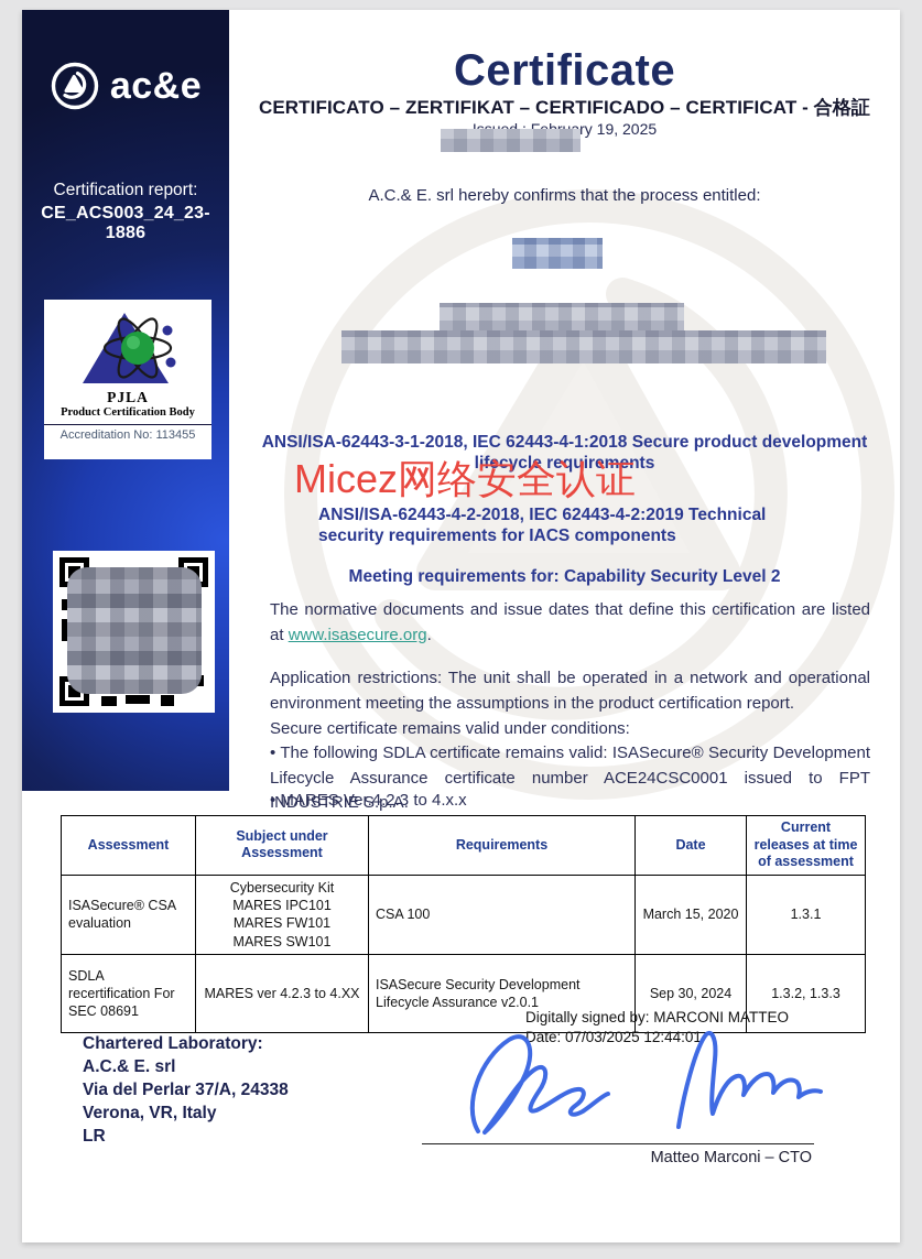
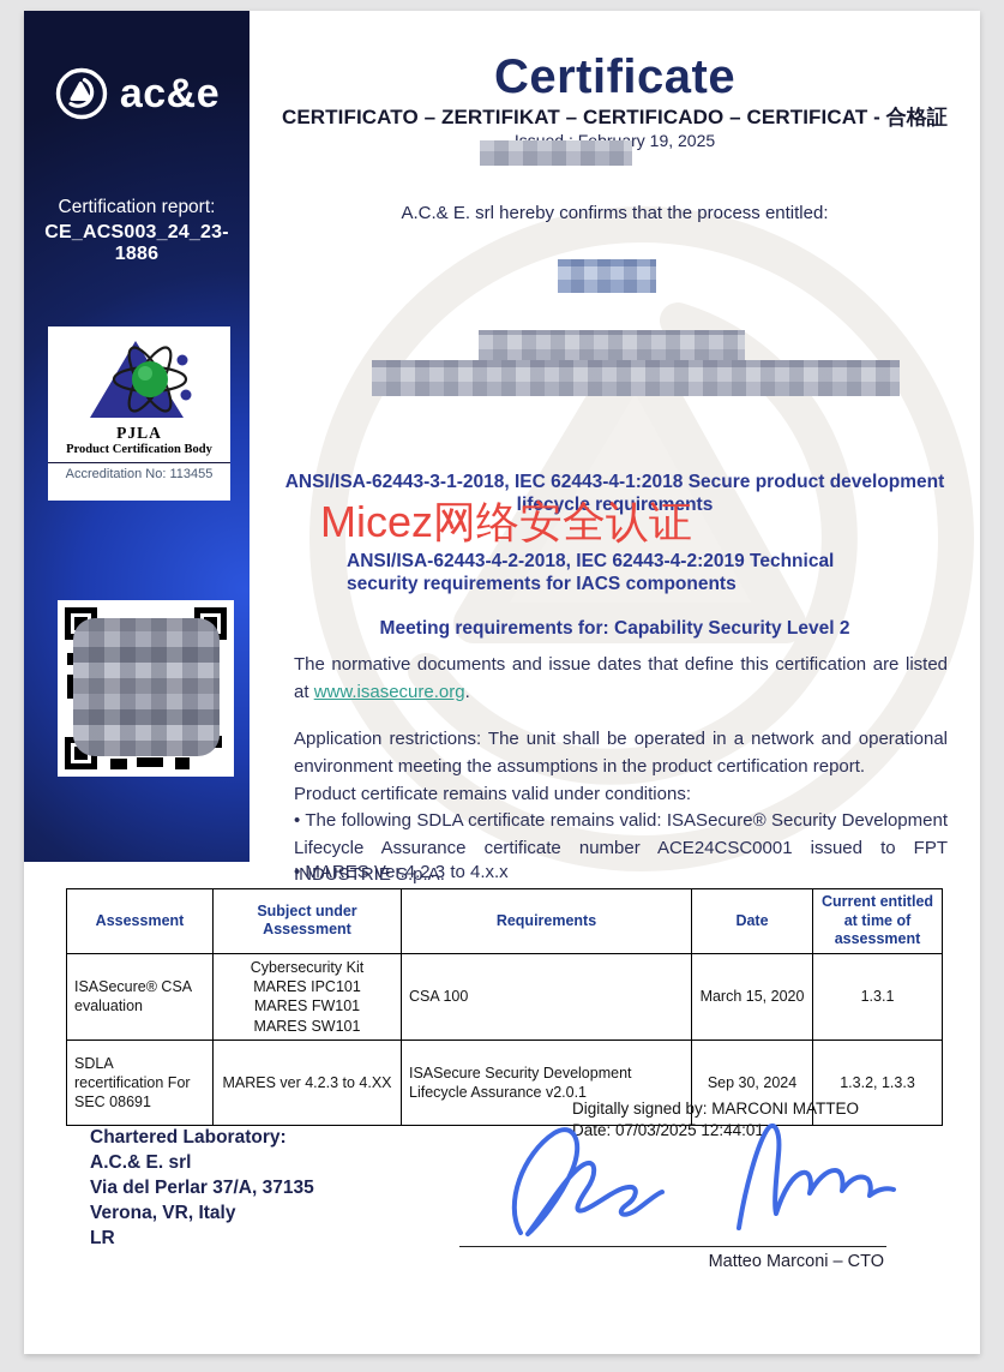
  ac&e
  Certification report:
  CE_ACS003_24_23-1886
  PJLA
  Product Certification Body
  Accreditation No: 113455
  Certificate
  CERTIFICATO – ZERTIFIKAT – CERTIFICADO – CERTIFICAT - 合格証
  A.C.& E. srl hereby confirms that the process entitled:
  ANSI/ISA-62443-3-1-2018, IEC 62443-4-1:2018 Secure product development lifecycle requirements
  ANSI/ISA-62443-4-2-2018, IEC 62443-4-2:2019 Technical security requirements for IACS components
  Meeting requirements for: Capability Security Level 2
  Micez网络安全认证
  The normative documents and issue dates that define this certification are listed at www.isasecure.org.
  Application restrictions: The unit shall be operated in a network and operational environment meeting the assumptions in the product certification report.
- Secure certificate remains valid under conditions:
+ Product certificate remains valid under conditions:
  • The following SDLA certificate remains valid: ISASecure® Security Development Lifecycle Assurance certificate number ACE24CSC0001 issued to FPT INDUSTRIE S.p.A.
  • MARES Ver.4.2.3 to 4.x.x
- Assessment	Subject under Assessment	Requirements	Date	Current releases at time of assessment
+ Assessment	Subject under Assessment	Requirements	Date	Current entitled at time of assessment
  ISASecure® CSA evaluation	Cybersecurity Kit MARES IPC101 MARES FW101 MARES SW101	CSA 100	March 15, 2020	1.3.1
  SDLA recertification For SEC 08691	MARES ver 4.2.3 to 4.XX	ISASecure Security Development Lifecycle Assurance v2.0.1	Sep 30, 2024	1.3.2, 1.3.3
  Chartered Laboratory:
  A.C.& E. srl
- Via del Perlar 37/A, 24338
+ Via del Perlar 37/A, 37135
  Verona, VR, Italy
  LR
  Digitally signed by: MARCONI MATTEO
  Date: 07/03/2025 12:44:01
  Matteo Marconi – CTO
